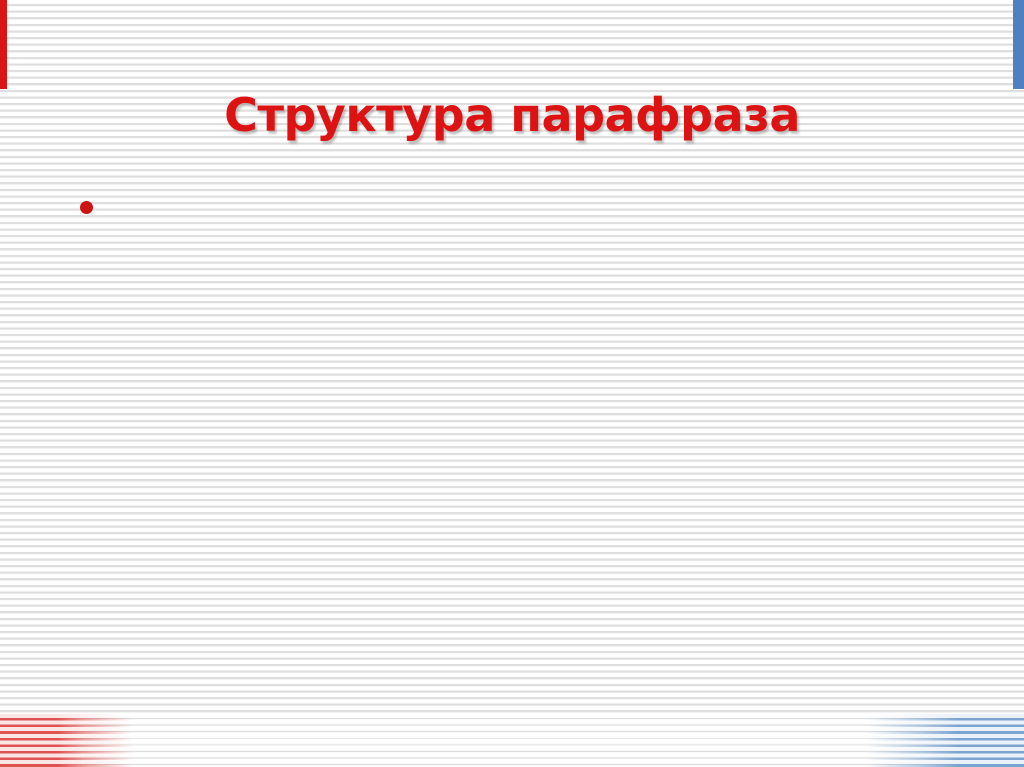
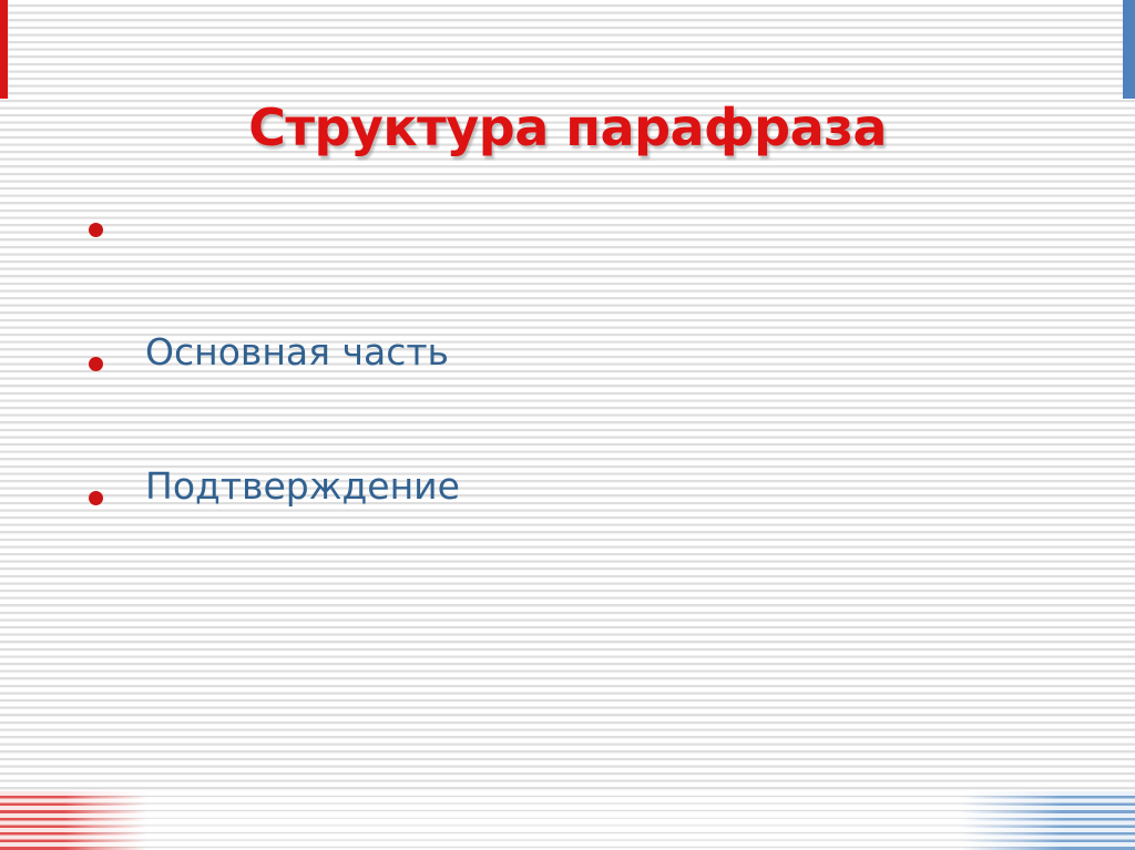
  Структура парафраза
+ Основная часть
+ Подтверждение
